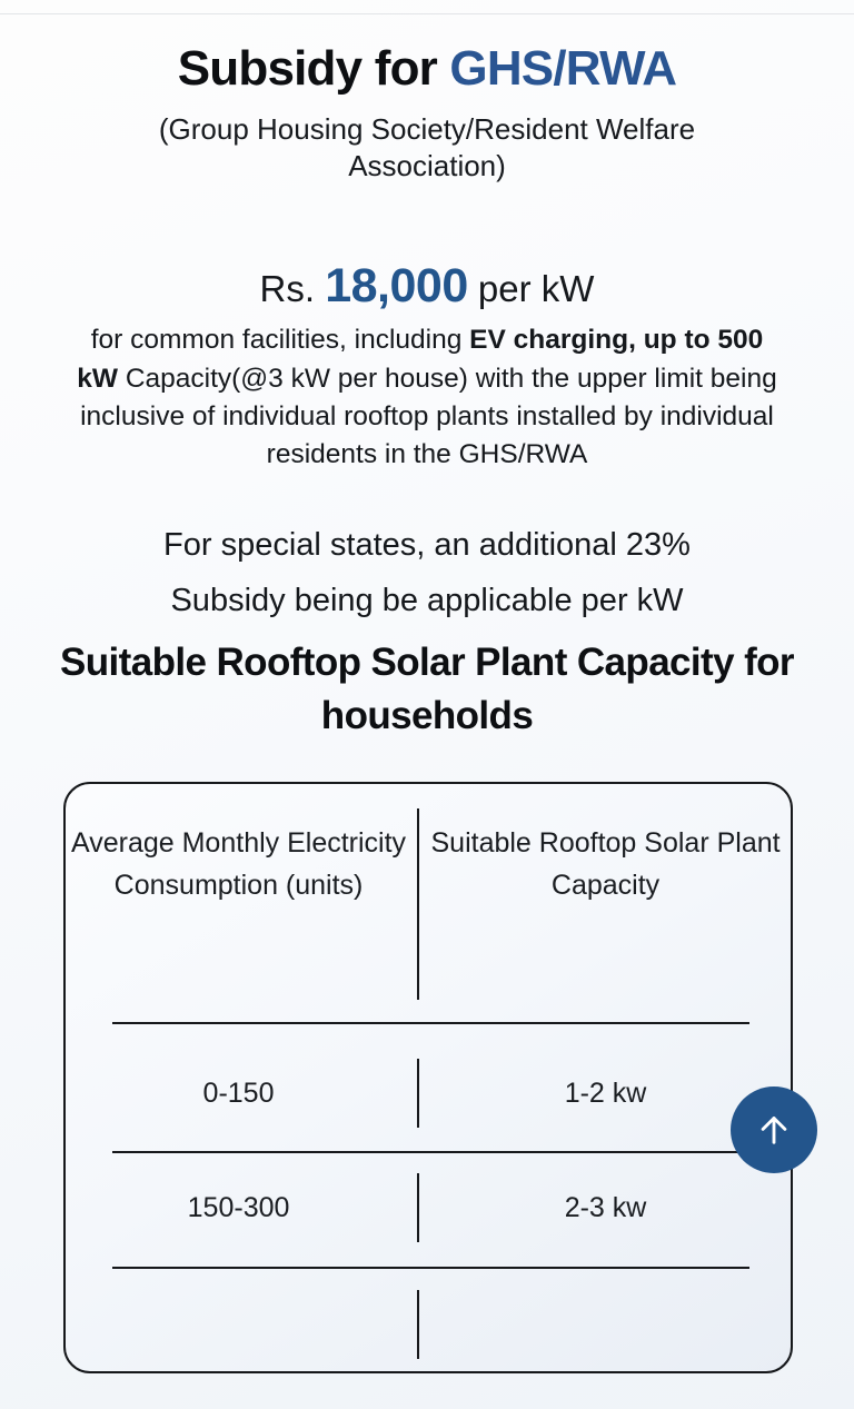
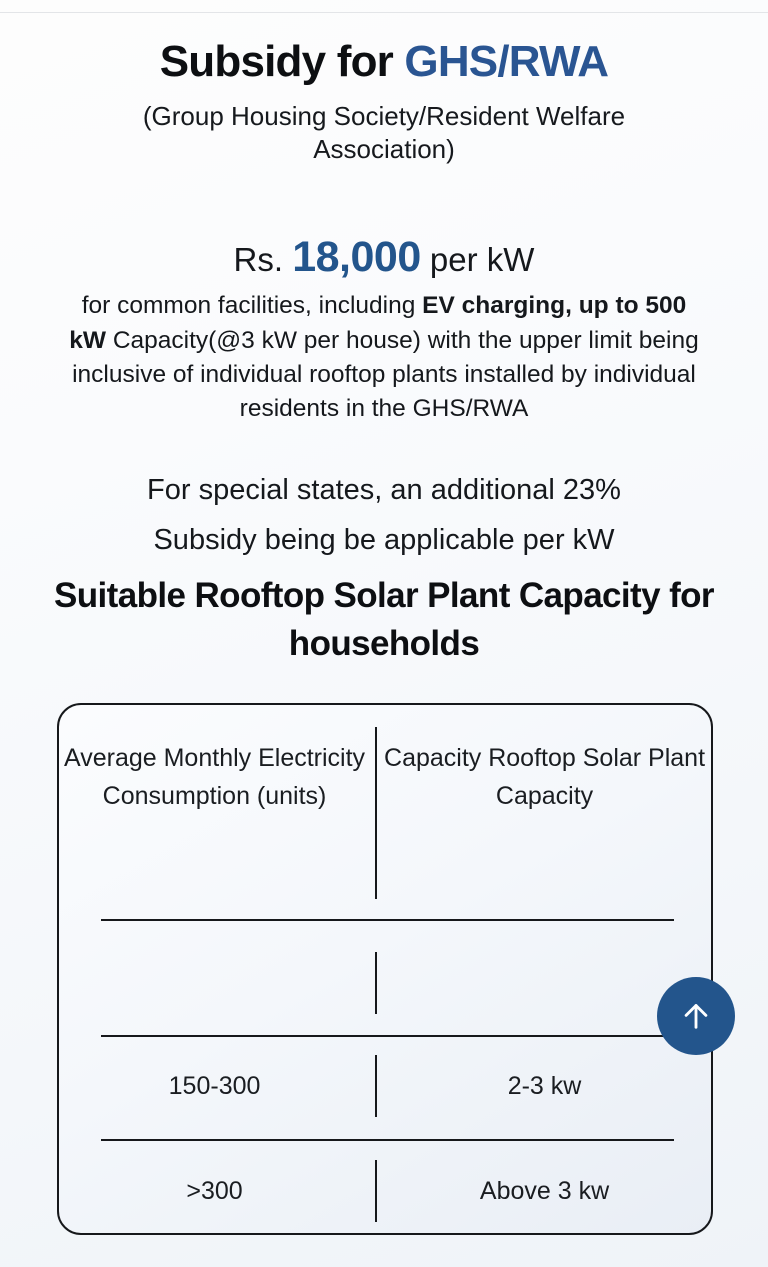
  Subsidy for GHS/RWA
  (Group Housing Society/Resident Welfare Association)
  Rs. 18,000 per kW
  for common facilities, including EV charging, up to 500 kW Capacity(@3 kW per house) with the upper limit being inclusive of individual rooftop plants installed by individual residents in the GHS/RWA
  For special states, an additional 23%
  Subsidy being be applicable per kW
  Suitable Rooftop Solar Plant Capacity for households
  Average Monthly Electricity Consumption (units)
- Suitable Rooftop Solar Plant Capacity
+ Capacity Rooftop Solar Plant Capacity
- 0-150
- 1-2 kw
  150-300
  2-3 kw
+ >300
+ Above 3 kw
